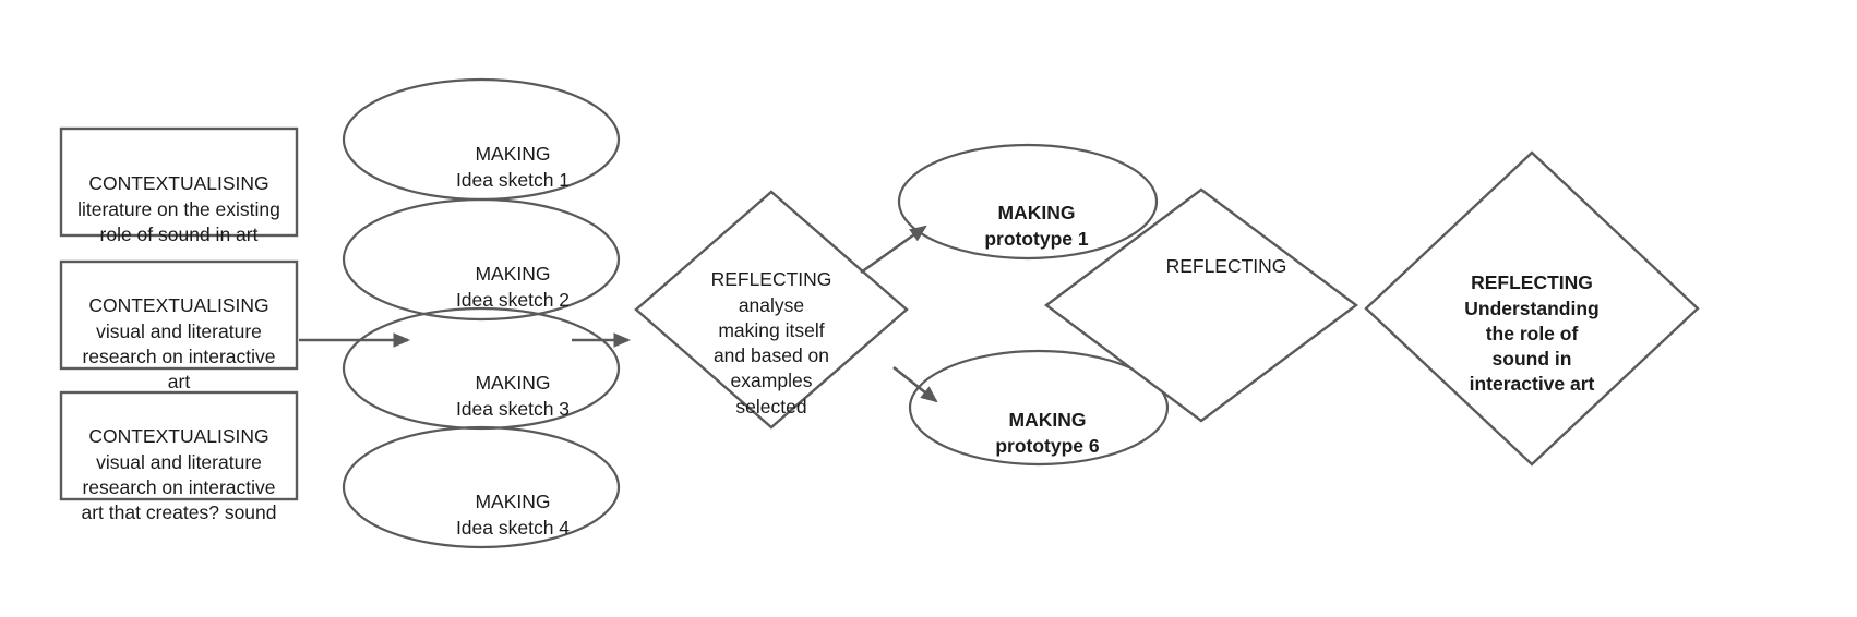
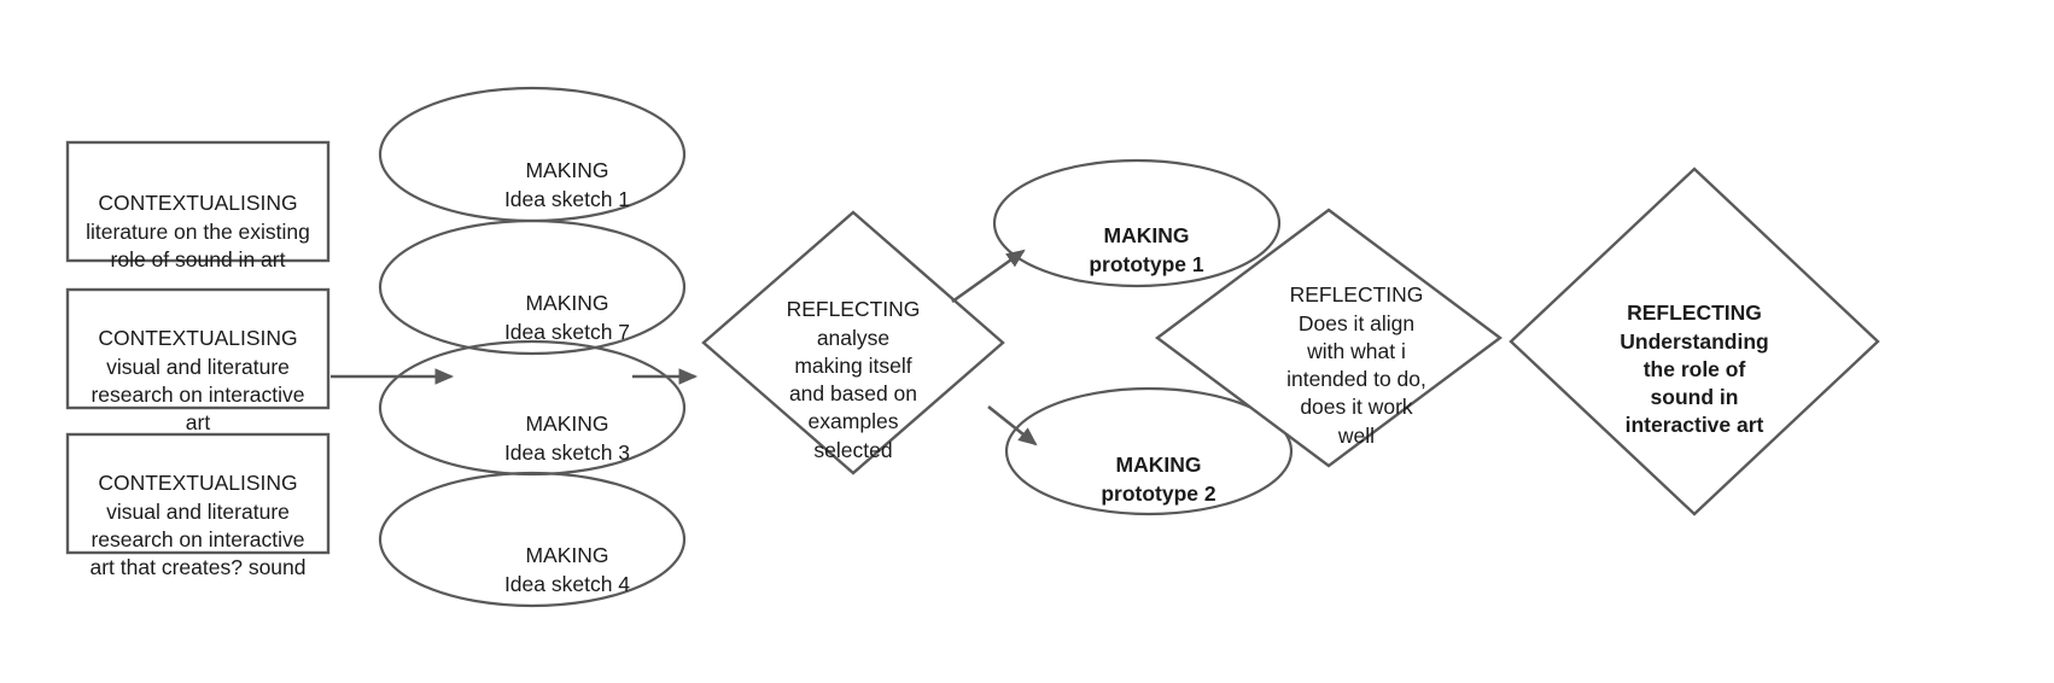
  CONTEXTUALISING
  literature on the existing
  role of sound in art
  CONTEXTUALISING
  visual and literature
  research on interactive
  art
  CONTEXTUALISING
  visual and literature
  research on interactive
  art that creates? sound
  MAKING
  Idea sketch 1
  MAKING
- Idea sketch 2
+ Idea sketch 7
  MAKING
  Idea sketch 3
  MAKING
  Idea sketch 4
  REFLECTING
  analyse
  making itself
  and based on
  examples
  selected
  MAKING
  prototype 1
  MAKING
- prototype 6
+ prototype 2
  REFLECTING
+ Does it align
+ with what i
+ intended to do,
+ does it work
+ well
  REFLECTING
  Understanding
  the role of
  sound in
  interactive art
